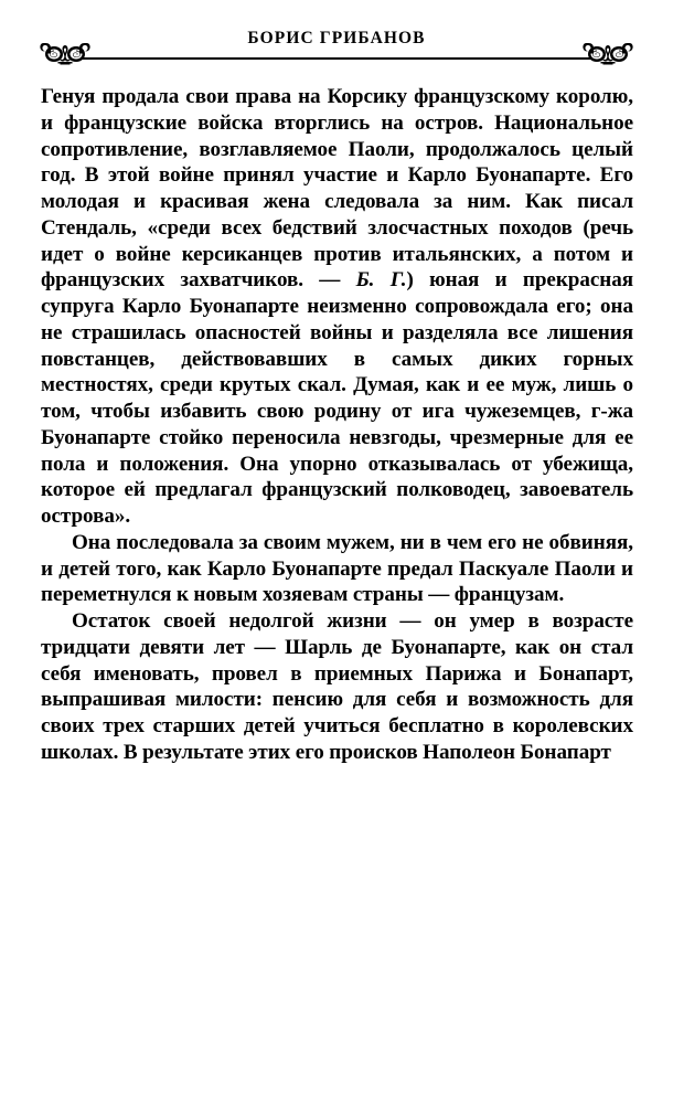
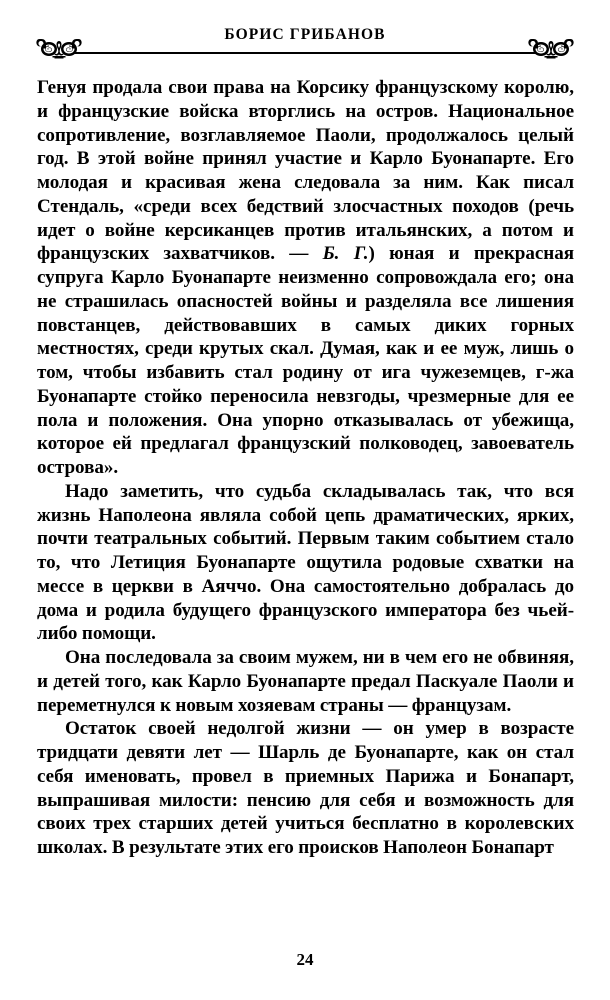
  БОРИС ГРИБАНОВ
- Генуя продала свои права на Корсику французскому королю, и французские войска вторглись на остров. Национальное сопротивление, возглавляемое Паоли, продолжалось целый год. В этой войне принял участие и Карло Буонапарте. Его молодая и красивая жена следовала за ним. Как писал Стендаль, «среди всех бедствий злосчастных походов (речь идет о войне керсиканцев против итальянских, а потом и французских захватчиков. — Б. Г.) юная и прекрасная супруга Карло Буонапарте неизменно сопровождала его; она не страшилась опасностей войны и разделяла все лишения повстанцев, действовавших в самых диких горных местностях, среди крутых скал. Думая, как и ее муж, лишь о том, чтобы избавить свою родину от ига чужеземцев, г-жа Буонапарте стойко переносила невзгоды, чрезмерные для ее пола и положения. Она упорно отказывалась от убежища, которое ей предлагал французский полководец, завоеватель острова».
+ Генуя продала свои права на Корсику французскому королю, и французские войска вторглись на остров. Национальное сопротивление, возглавляемое Паоли, продолжалось целый год. В этой войне принял участие и Карло Буонапарте. Его молодая и красивая жена следовала за ним. Как писал Стендаль, «среди всех бедствий злосчастных походов (речь идет о войне керсиканцев против итальянских, а потом и французских захватчиков. — Б. Г.) юная и прекрасная супруга Карло Буонапарте неизменно сопровождала его; она не страшилась опасностей войны и разделяла все лишения повстанцев, действовавших в самых диких горных местностях, среди крутых скал. Думая, как и ее муж, лишь о том, чтобы избавить стал родину от ига чужеземцев, г-жа Буонапарте стойко переносила невзгоды, чрезмерные для ее пола и положения. Она упорно отказывалась от убежища, которое ей предлагал французский полководец, завоеватель острова».
+ Надо заметить, что судьба складывалась так, что вся жизнь Наполеона являла собой цепь драматических, ярких, почти театральных событий. Первым таким событием стало то, что Летиция Буонапарте ощутила родовые схватки на мессе в церкви в Аяччо. Она самостоятельно добралась до дома и родила будущего французского императора без чьей-либо помощи.
  Она последовала за своим мужем, ни в чем его не обвиняя, и детей того, как Карло Буонапарте предал Паскуале Паоли и переметнулся к новым хозяевам страны — французам.
  Остаток своей недолгой жизни — он умер в возрасте тридцати девяти лет — Шарль де Буонапарте, как он стал себя именовать, провел в приемных Парижа и Бонапарт, выпрашивая милости: пенсию для себя и возможность для своих трех старших детей учиться бесплатно в королевских школах. В результате этих его происков Наполеон Бонапарт
+ 24
